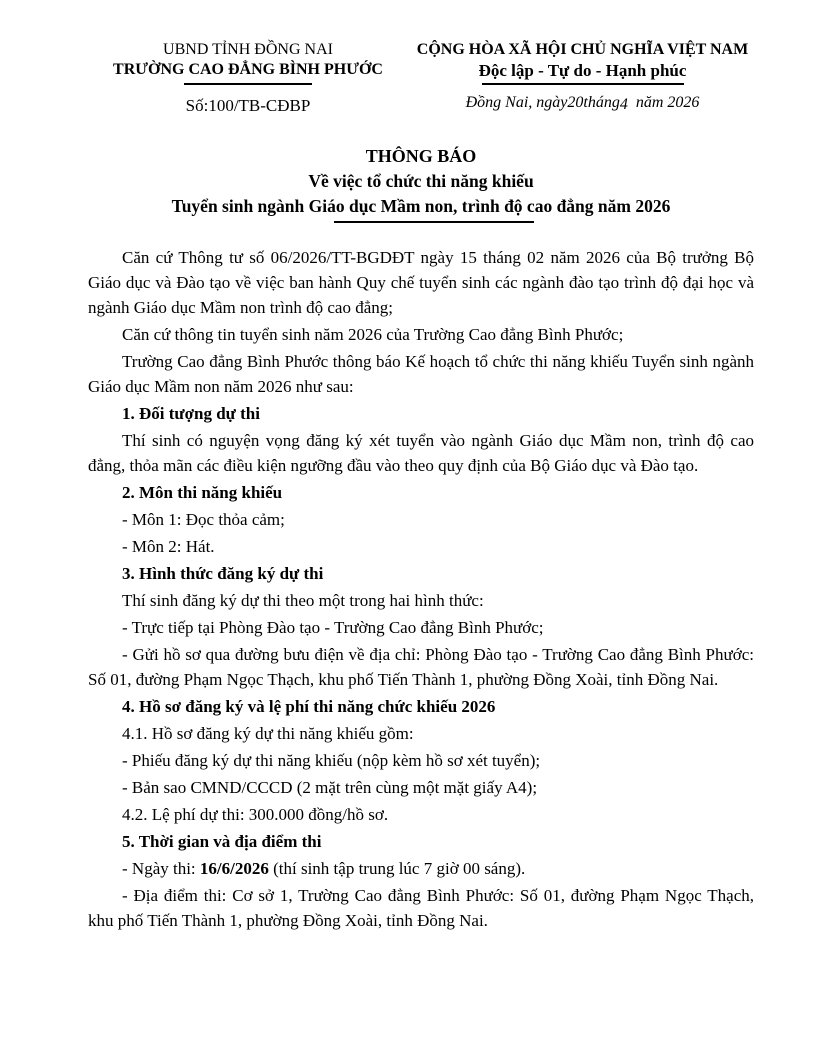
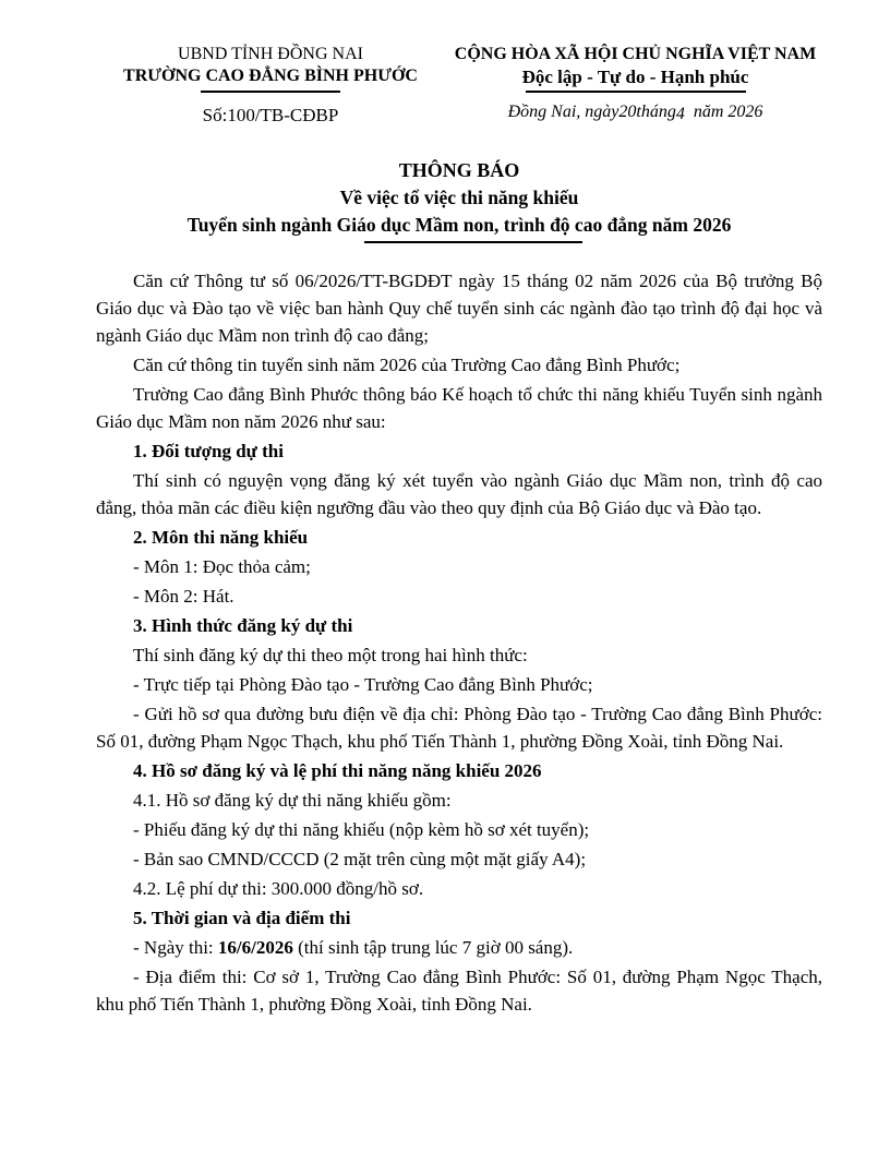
  UBND TỈNH ĐỒNG NAI
  TRƯỜNG CAO ĐẲNG BÌNH PHƯỚC
  Số:100/TB-CĐBP
  CỘNG HÒA XÃ HỘI CHỦ NGHĨA VIỆT NAM
  Độc lập - Tự do - Hạnh phúc
  Đồng Nai, ngày20tháng4 năm 2026
  THÔNG BÁO
- Về việc tổ chức thi năng khiếu
+ Về việc tổ việc thi năng khiếu
  Tuyển sinh ngành Giáo dục Mầm non, trình độ cao đẳng năm 2026
  Căn cứ Thông tư số 06/2026/TT-BGDĐT ngày 15 tháng 02 năm 2026 của Bộ trưởng Bộ Giáo dục và Đào tạo về việc ban hành Quy chế tuyển sinh các ngành đào tạo trình độ đại học và ngành Giáo dục Mầm non trình độ cao đẳng;
  Căn cứ thông tin tuyển sinh năm 2026 của Trường Cao đẳng Bình Phước;
  Trường Cao đẳng Bình Phước thông báo Kế hoạch tổ chức thi năng khiếu Tuyển sinh ngành Giáo dục Mầm non năm 2026 như sau:
  1. Đối tượng dự thi
  Thí sinh có nguyện vọng đăng ký xét tuyển vào ngành Giáo dục Mầm non, trình độ cao đẳng, thỏa mãn các điều kiện ngưỡng đầu vào theo quy định của Bộ Giáo dục và Đào tạo.
  2. Môn thi năng khiếu
  - Môn 1: Đọc thỏa cảm;
  - Môn 2: Hát.
  3. Hình thức đăng ký dự thi
  Thí sinh đăng ký dự thi theo một trong hai hình thức:
  - Trực tiếp tại Phòng Đào tạo - Trường Cao đẳng Bình Phước;
  - Gửi hồ sơ qua đường bưu điện về địa chỉ: Phòng Đào tạo - Trường Cao đẳng Bình Phước: Số 01, đường Phạm Ngọc Thạch, khu phố Tiến Thành 1, phường Đồng Xoài, tỉnh Đồng Nai.
- 4. Hồ sơ đăng ký và lệ phí thi năng chức khiếu 2026
+ 4. Hồ sơ đăng ký và lệ phí thi năng năng khiếu 2026
  4.1. Hồ sơ đăng ký dự thi năng khiếu gồm:
  - Phiếu đăng ký dự thi năng khiếu (nộp kèm hồ sơ xét tuyển);
  - Bản sao CMND/CCCD (2 mặt trên cùng một mặt giấy A4);
  4.2. Lệ phí dự thi: 300.000 đồng/hồ sơ.
  5. Thời gian và địa điểm thi
  - Ngày thi: 16/6/2026 (thí sinh tập trung lúc 7 giờ 00 sáng).
  - Địa điểm thi: Cơ sở 1, Trường Cao đẳng Bình Phước: Số 01, đường Phạm Ngọc Thạch, khu phố Tiến Thành 1, phường Đồng Xoài, tỉnh Đồng Nai.
